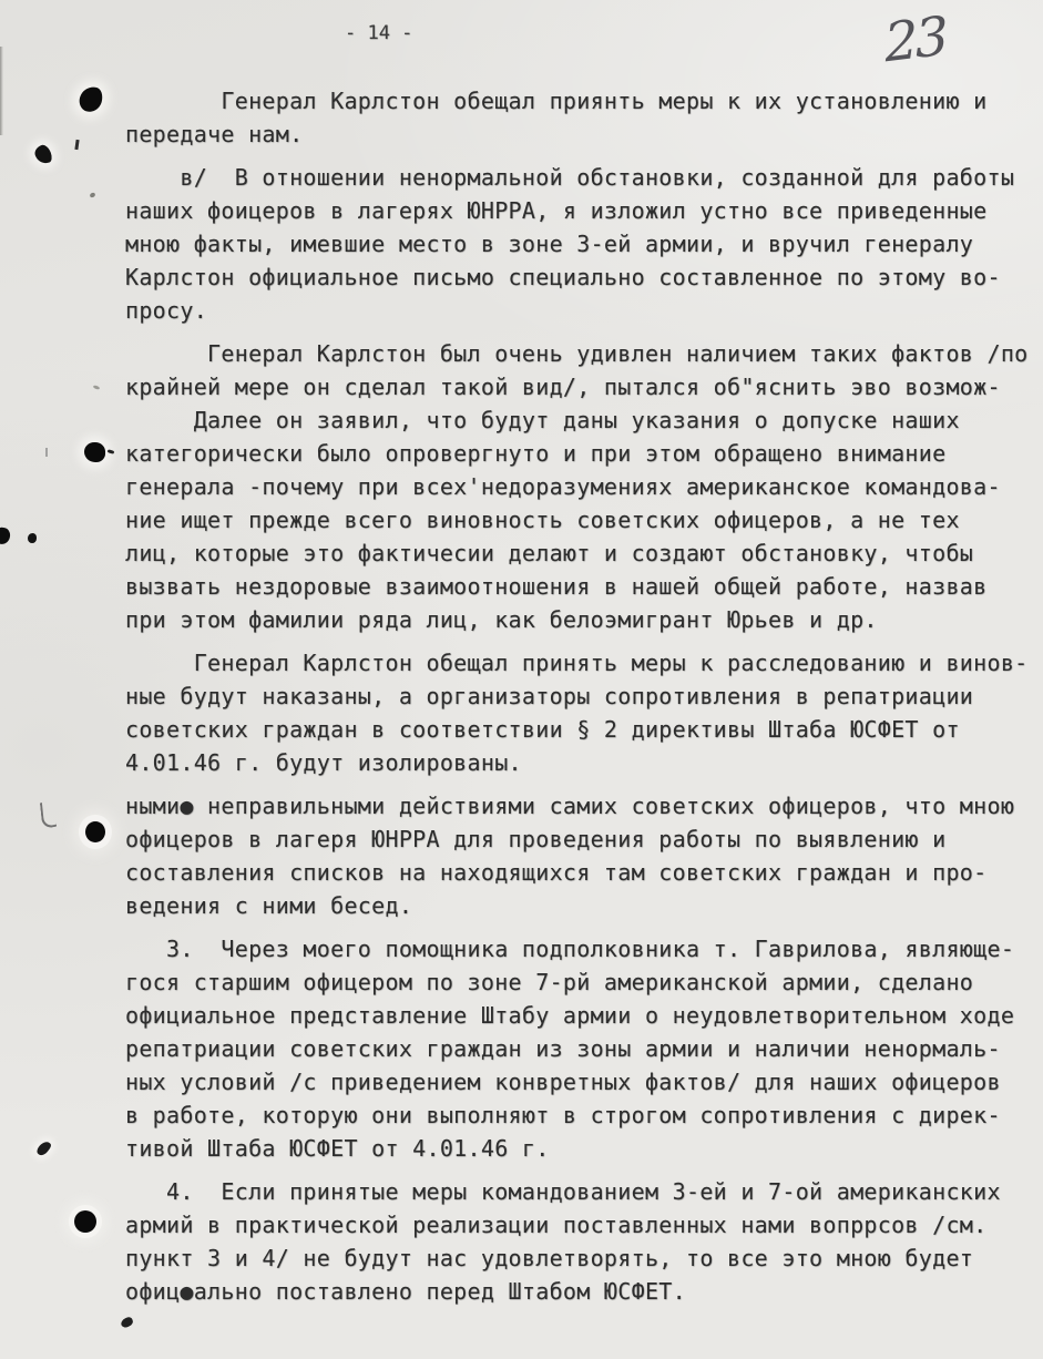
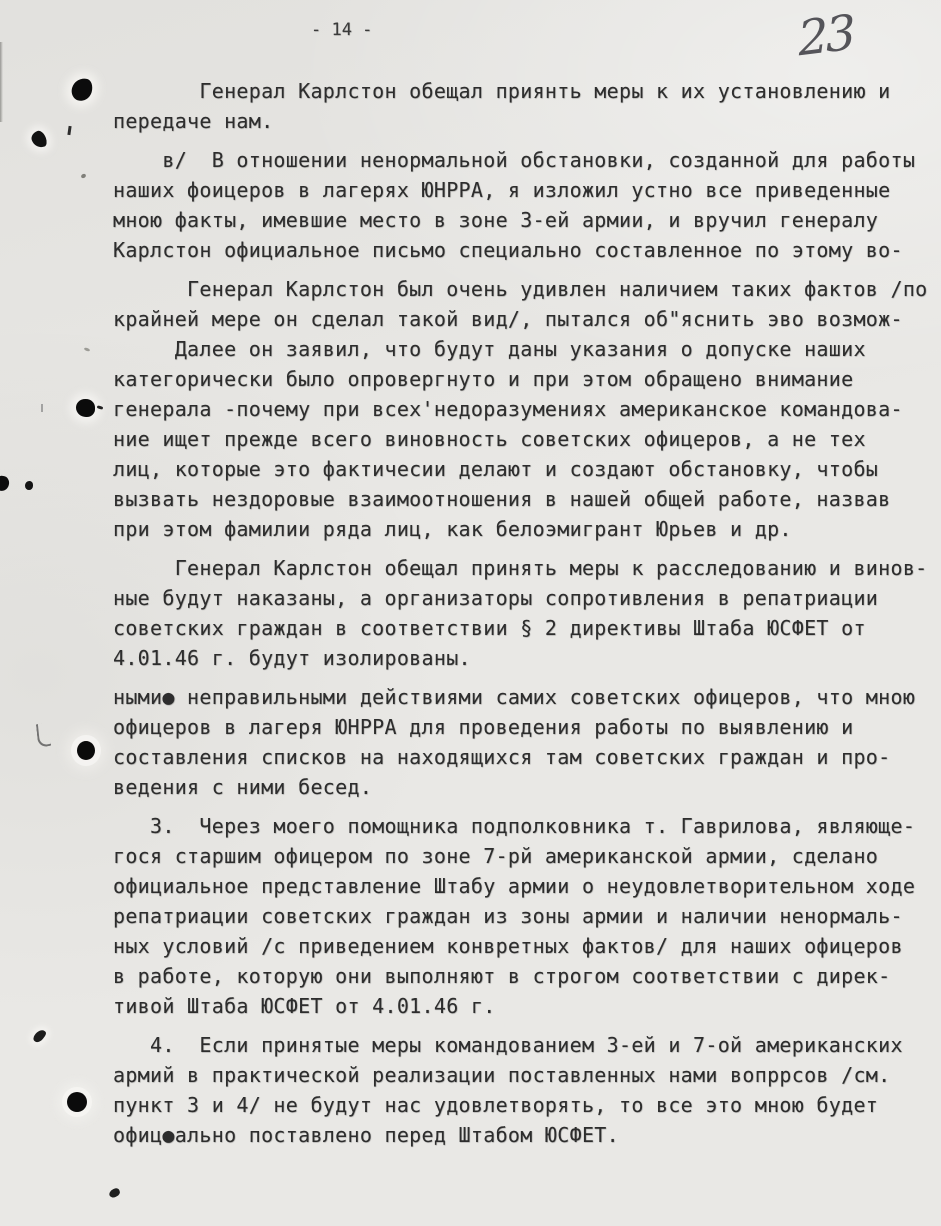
  - 14 -
  Генерал Карлстон обещал приянть меры к их установлению и
  передаче нам.
  в/ В отношении ненормальной обстановки, созданной для работы
  наших фоицеров в лагерях ЮНРРА, я изложил устно все приведенные
  мною факты, имевшие место в зоне 3-ей армии, и вручил генералу
  Карлстон официальное письмо специально составленное по этому во-
- просу.
  Генерал Карлстон был очень удивлен наличием таких фактов /по
  крайней мере он сделал такой вид/, пытался об"яснить эво возмож-
  Далее он заявил, что будут даны указания о допуске наших
  категорически было опровергнуто и при этом обращено внимание
  генерала -почему при всех'недоразумениях американское командова-
  ние ищет прежде всего виновность советских офицеров, а не тех
  лиц, которые это фактичесии делают и создают обстановку, чтобы
  вызвать нездоровые взаимоотношения в нашей общей работе, назвав
  при этом фамилии ряда лиц, как белоэмигрант Юрьев и др.
  Генерал Карлстон обещал принять меры к расследованию и винов-
  ные будут наказаны, а организаторы сопротивления в репатриации
  советских граждан в соответствии § 2 директивы Штаба ЮСФЕТ от
  4.01.46 г. будут изолированы.
  ными● неправильными действиями самих советских офицеров, что мною
  офицеров в лагеря ЮНРРА для проведения работы по выявлению и
  составления списков на находящихся там советских граждан и про-
  ведения с ними бесед.
  3. Через моего помощника подполковника т. Гаврилова, являюще-
  гося старшим офицером по зоне 7-рй американской армии, сделано
  официальное представление Штабу армии о неудовлетворительном ходе
  репатриации советских граждан из зоны армии и наличии ненормаль-
  ных условий /с приведением конвретных фактов/ для наших офицеров
- в работе, которую они выполняют в строгом сопротивления с дирек-
+ в работе, которую они выполняют в строгом соответствии с дирек-
  тивой Штаба ЮСФЕТ от 4.01.46 г.
  4. Если принятые меры командованием 3-ей и 7-ой американских
  армий в практической реализации поставленных нами вопррсов /см.
  пункт 3 и 4/ не будут нас удовлетворять, то все это мною будет
  офиц●ально поставлено перед Штабом ЮСФЕТ.
